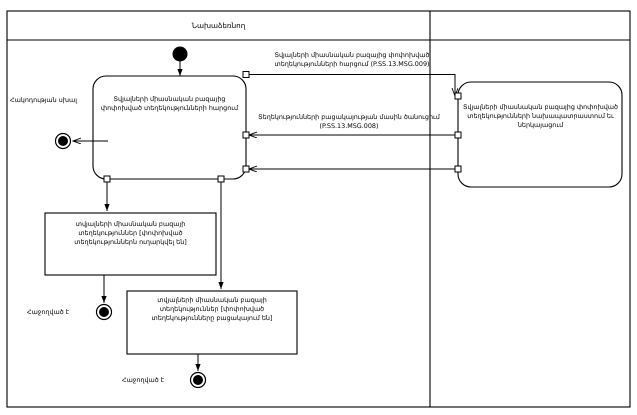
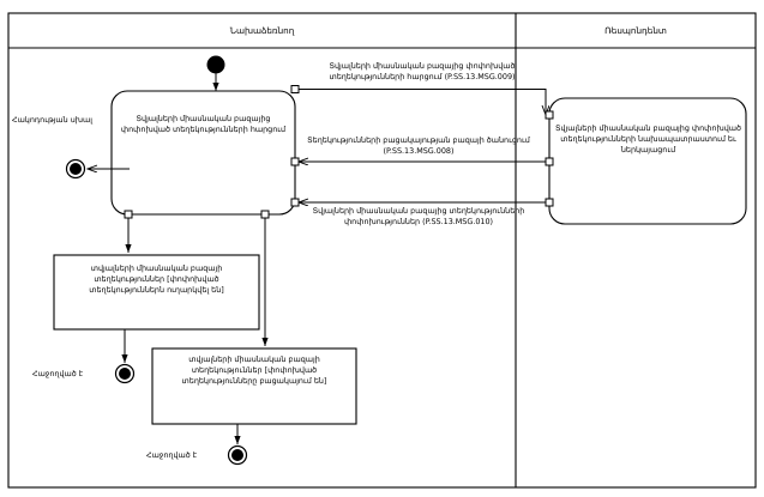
  Նախաձեռնող
+ Ռեսպոնդենտ
  Տվյալների միասնական բազայից փոփոխված տեղեկությունների հարցում
  Տվյալների միասնական բազայից փոփոխված տեղեկությունների նախապատրաստում եւ ներկայացում
- Տեղեկությունների բացակայության մասին ծանուցում (P.SS.13.MSG.008)
+ Տեղեկությունների բացակայության բազայի ծանուցում (P.SS.13.MSG.008)
+ Տվյալների միասնական բազայից տեղեկությունների փոփոխություններ (P.SS.13.MSG.010)
  Հակոդության սխալ
  տվյալների միասնական բազայի տեղեկություններ [փոփոխված տեղեկություններն ուղարկվել են]
  տվյալների միասնական բազայի տեղեկություններ [փոփոխված տեղեկությունները բացակայում են]
  Հաջողված է
  Հաջողված է
